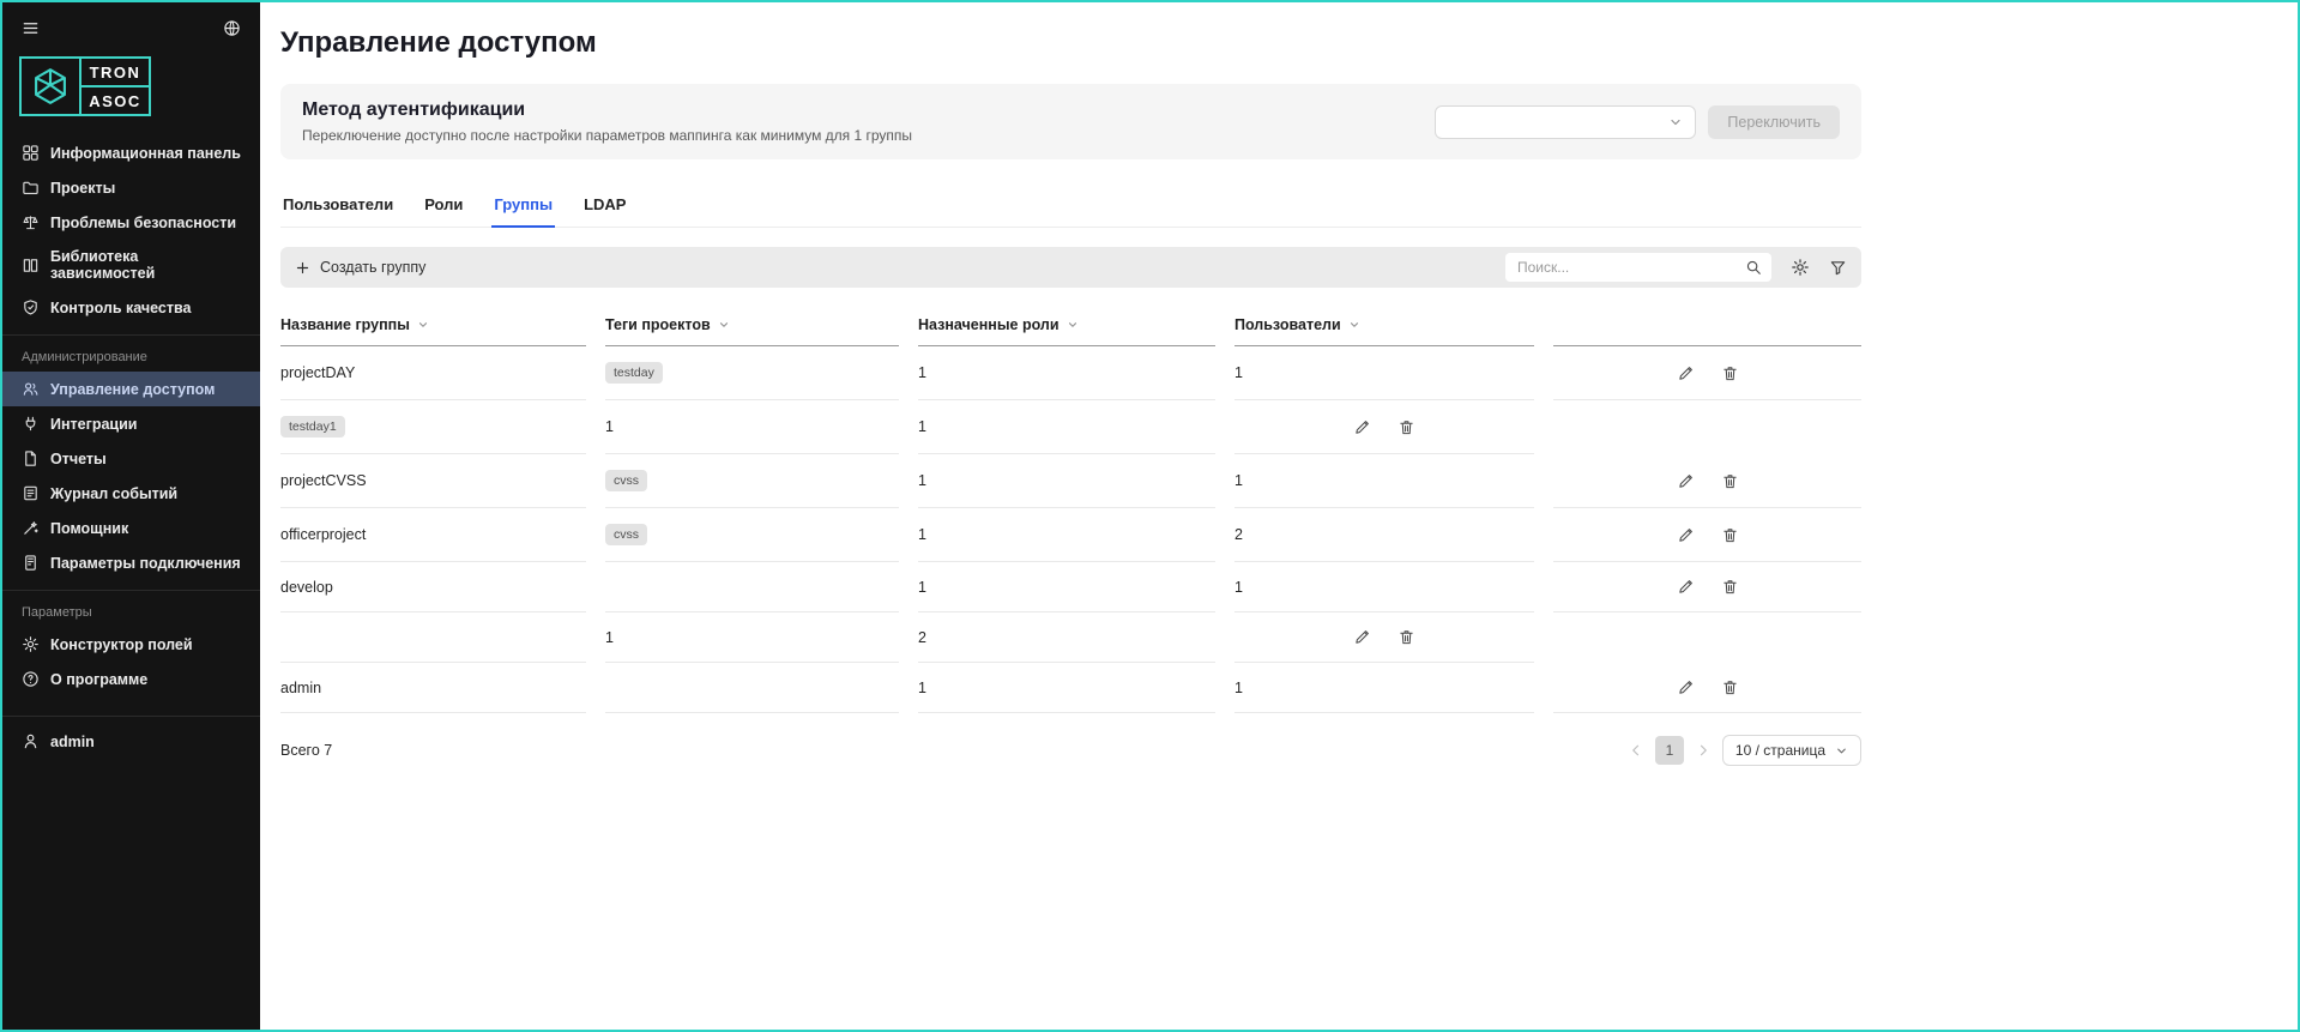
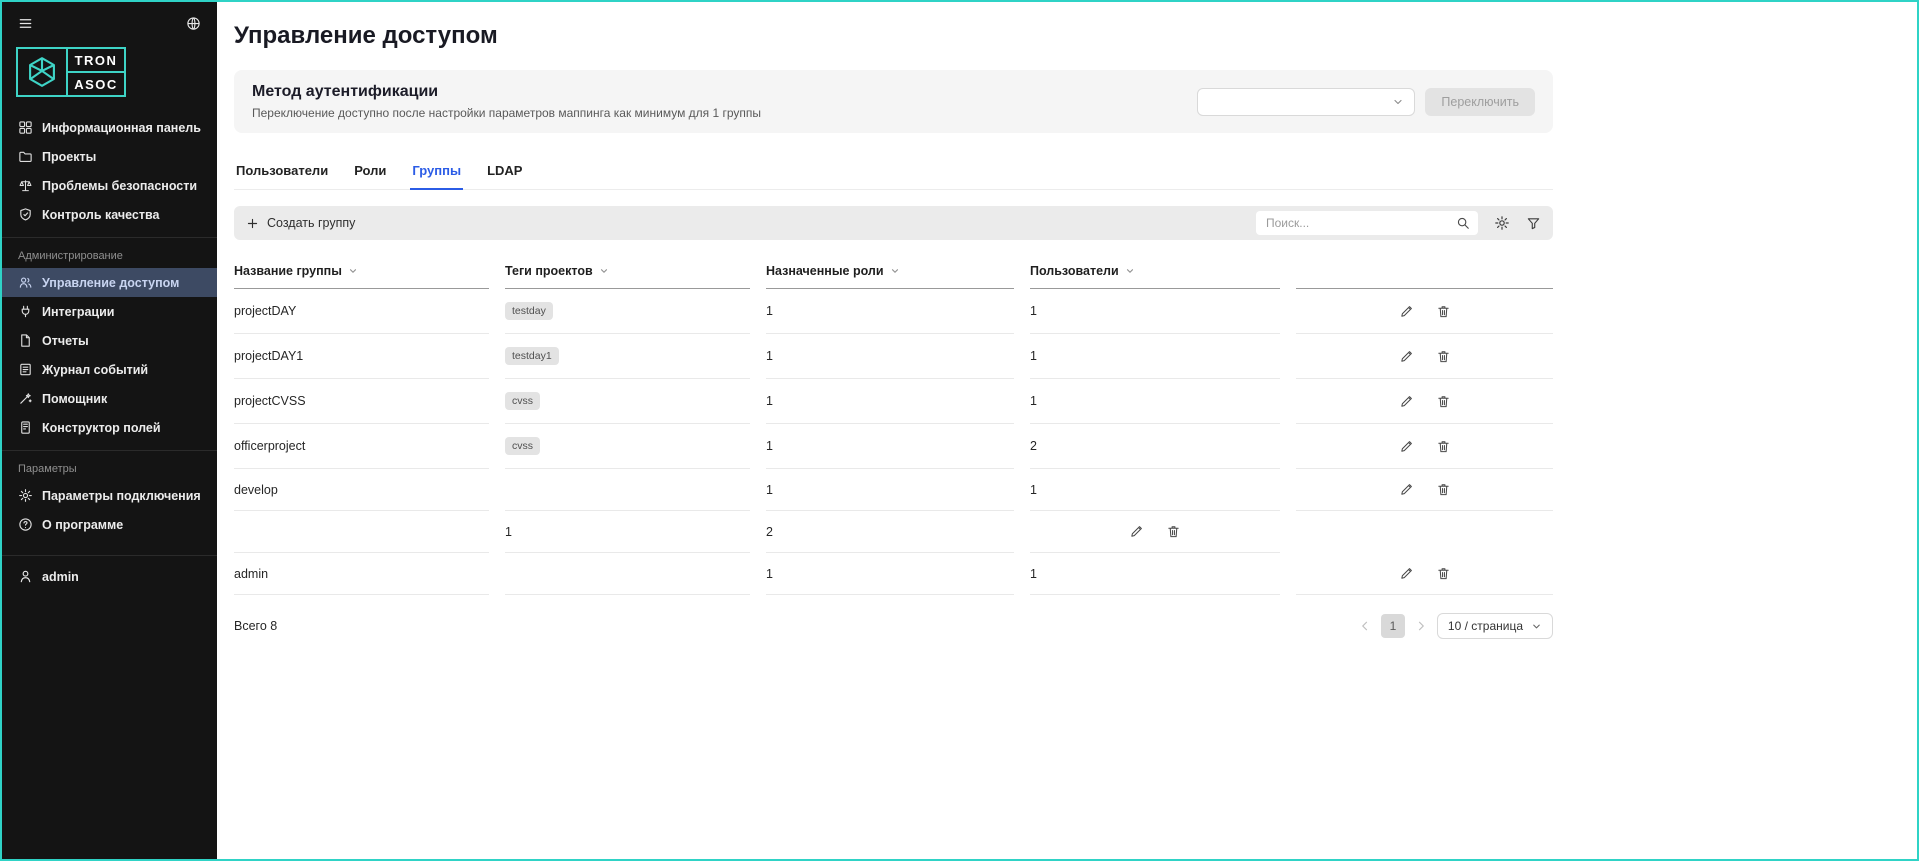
  TRON
  ASOC
  Информационная панель
  Проекты
  Проблемы безопасности
- Библиотека зависимостей
  Контроль качества
  Администрирование
  Управление доступом
  Интеграции
  Отчеты
  Журнал событий
  Помощник
- Параметры подключения
+ Конструктор полей
  Параметры
- Конструктор полей
+ Параметры подключения
  О программе
  admin
  Управление доступом
  Метод аутентификации
  Переключение доступно после настройки параметров маппинга как минимум для 1 группы
  Переключить
  Пользователи
  Роли
  Группы
  LDAP
  Создать группу
  Поиск...
  Название группы
  Теги проектов
  Назначенные роли
  Пользователи
  projectDAY
  testday
  1
  1
+ projectDAY1
  testday1
  1
  1
  projectCVSS
  cvss
  1
  1
  officerproject
  cvss
  1
  2
  develop
  1
  1
  1
  2
  admin
  1
  1
- Всего 7
+ Всего 8
  1
  10 / страница
